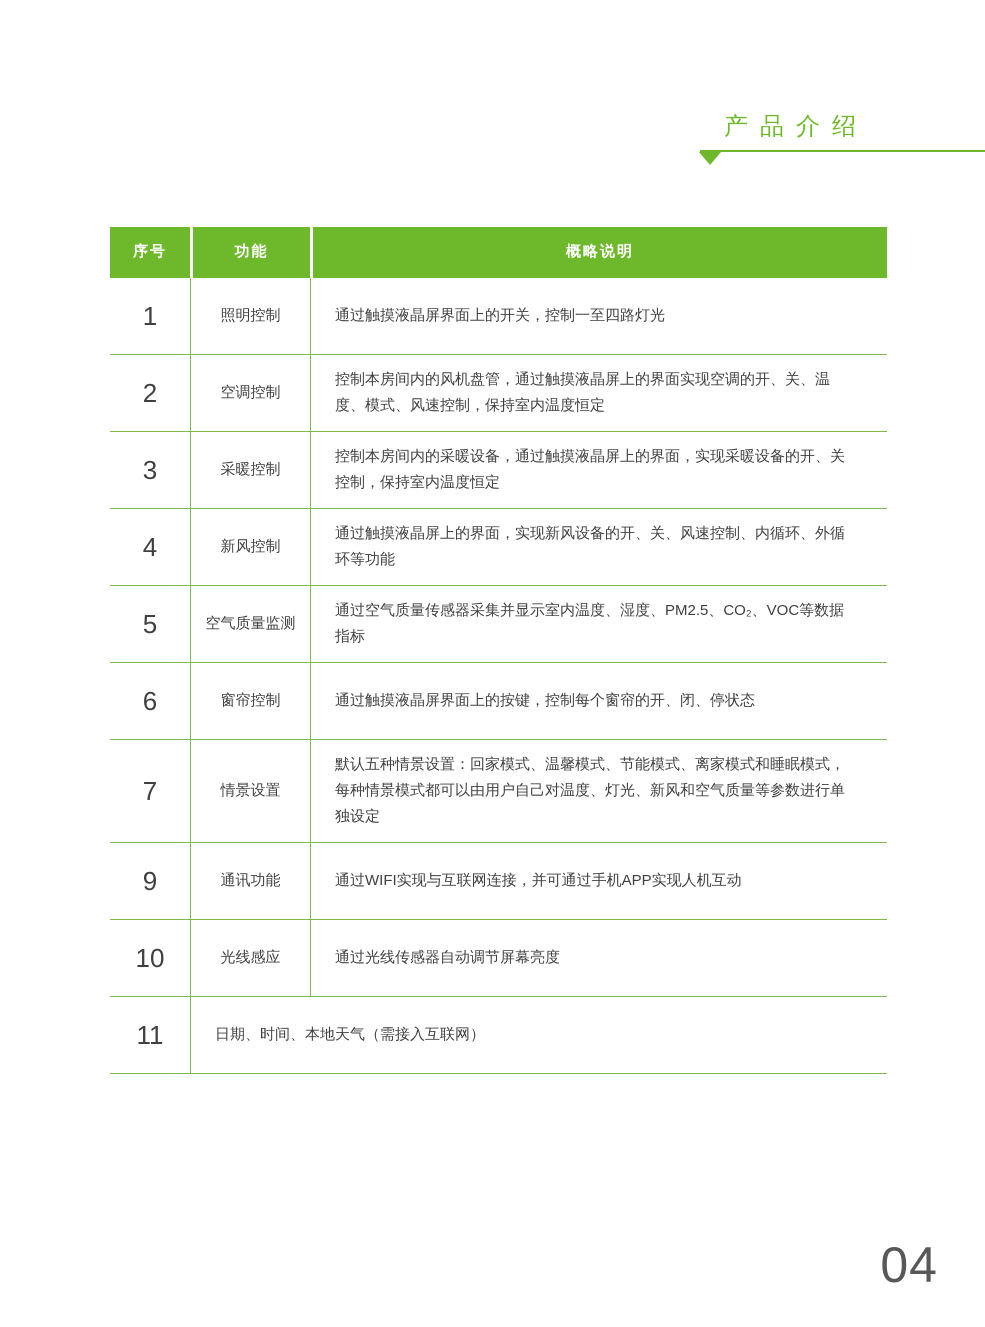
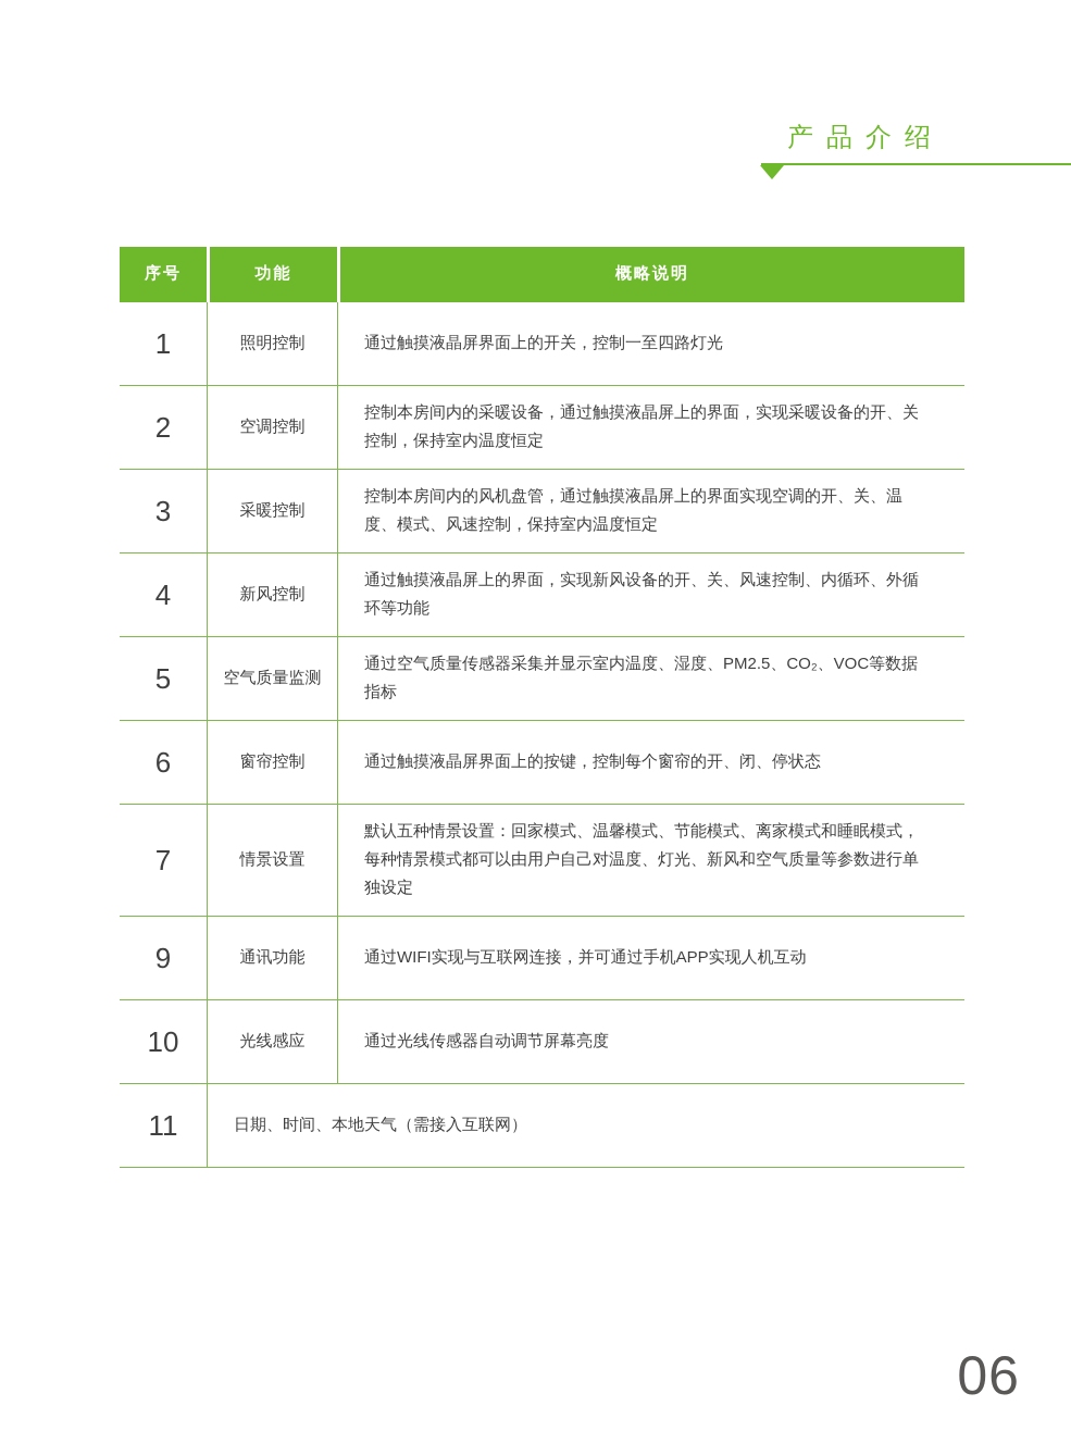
  产品介绍
  序号
  功能
  概略说明
  1
  照明控制
  通过触摸液晶屏界面上的开关，控制一至四路灯光
  2
  空调控制
- 控制本房间内的风机盘管，通过触摸液晶屏上的界面实现空调的开、关、温度、模式、风速控制，保持室内温度恒定
+ 控制本房间内的采暖设备，通过触摸液晶屏上的界面，实现采暖设备的开、关控制，保持室内温度恒定
  3
  采暖控制
- 控制本房间内的采暖设备，通过触摸液晶屏上的界面，实现采暖设备的开、关控制，保持室内温度恒定
+ 控制本房间内的风机盘管，通过触摸液晶屏上的界面实现空调的开、关、温度、模式、风速控制，保持室内温度恒定
  4
  新风控制
  通过触摸液晶屏上的界面，实现新风设备的开、关、风速控制、内循环、外循环等功能
  5
  空气质量监测
  通过空气质量传感器采集并显示室内温度、湿度、PM2.5、CO₂、VOC等数据指标
  6
  窗帘控制
  通过触摸液晶屏界面上的按键，控制每个窗帘的开、闭、停状态
  7
  情景设置
  默认五种情景设置：回家模式、温馨模式、节能模式、离家模式和睡眠模式，每种情景模式都可以由用户自己对温度、灯光、新风和空气质量等参数进行单独设定
  9
  通讯功能
  通过WIFI实现与互联网连接，并可通过手机APP实现人机互动
  10
  光线感应
  通过光线传感器自动调节屏幕亮度
  11
  日期、时间、本地天气（需接入互联网）
- 04
+ 06
